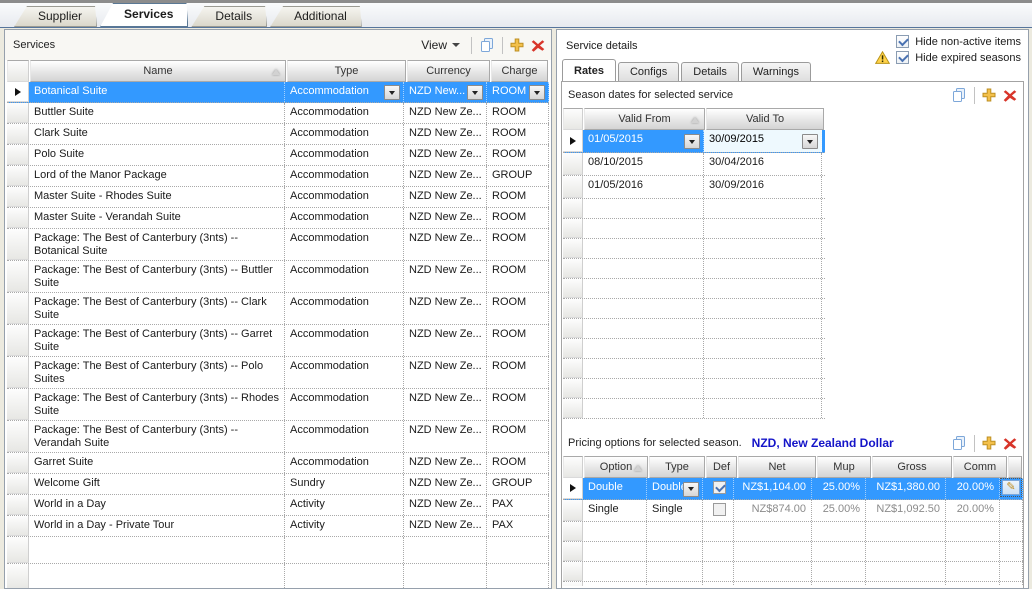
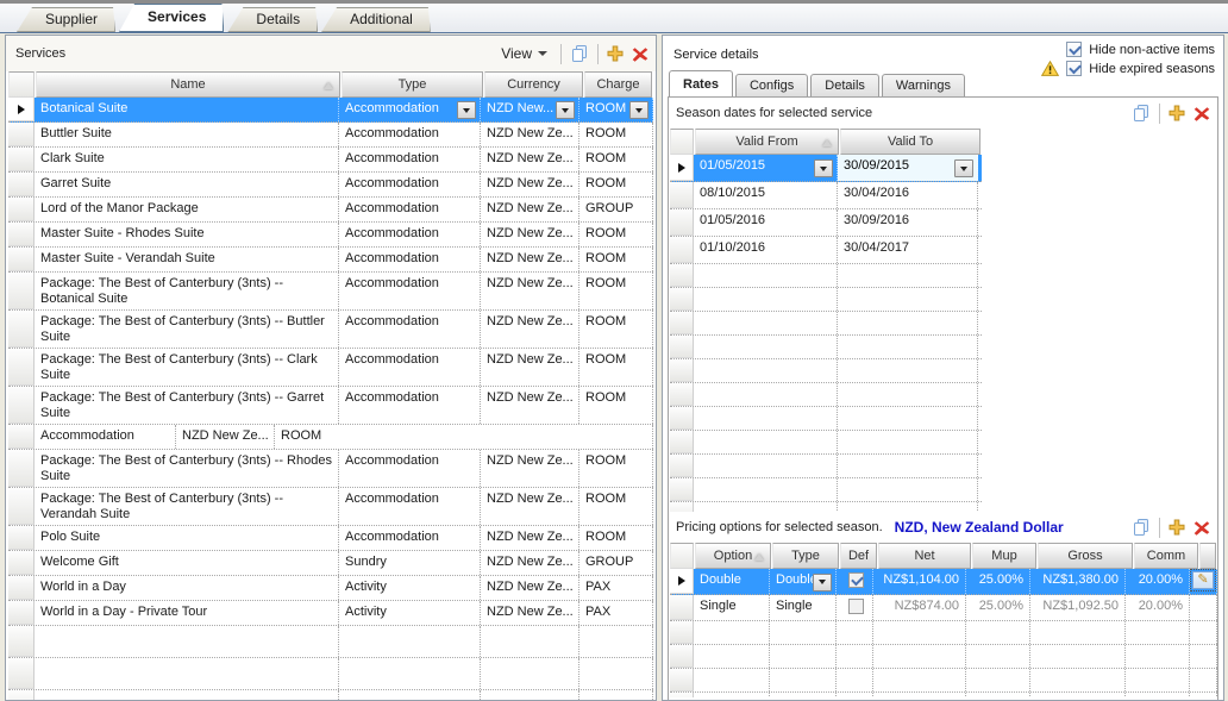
  Supplier
  Services
  Details
  Additional
  Services
  View
  Name
  Type
  Currency
  Charge
  Botanical Suite
  Accommodation
  NZD New...
  ROOM
  Buttler Suite
  Accommodation
  NZD New Ze...
  ROOM
  Clark Suite
  Accommodation
  NZD New Ze...
  ROOM
- Polo Suite
+ Garret Suite
  Accommodation
  NZD New Ze...
  ROOM
  Lord of the Manor Package
  Accommodation
  NZD New Ze...
  GROUP
  Master Suite - Rhodes Suite
  Accommodation
  NZD New Ze...
  ROOM
  Master Suite - Verandah Suite
  Accommodation
  NZD New Ze...
  ROOM
  Package: The Best of Canterbury (3nts) -- Botanical Suite
  Accommodation
  NZD New Ze...
  ROOM
  Package: The Best of Canterbury (3nts) -- Buttler Suite
  Accommodation
  NZD New Ze...
  ROOM
  Package: The Best of Canterbury (3nts) -- Clark Suite
  Accommodation
  NZD New Ze...
  ROOM
  Package: The Best of Canterbury (3nts) -- Garret Suite
  Accommodation
  NZD New Ze...
  ROOM
- Package: The Best of Canterbury (3nts) -- Polo Suites
  Accommodation
  NZD New Ze...
  ROOM
  Package: The Best of Canterbury (3nts) -- Rhodes Suite
  Accommodation
  NZD New Ze...
  ROOM
  Package: The Best of Canterbury (3nts) -- Verandah Suite
  Accommodation
  NZD New Ze...
  ROOM
- Garret Suite
+ Polo Suite
  Accommodation
  NZD New Ze...
  ROOM
  Welcome Gift
  Sundry
  NZD New Ze...
  GROUP
  World in a Day
  Activity
  NZD New Ze...
  PAX
  World in a Day - Private Tour
  Activity
  NZD New Ze...
  PAX
  Service details
  Hide non-active items
  Hide expired seasons
  Rates
  Configs
  Details
  Warnings
  Season dates for selected service
  Valid From
  Valid To
  01/05/2015
  30/09/2015
  08/10/2015
  30/04/2016
  01/05/2016
  30/09/2016
+ 01/10/2016
+ 30/04/2017
  Pricing options for selected season.
  NZD, New Zealand Dollar
  Option
  Type
  Def
  Net
  Mup
  Gross
  Comm
  Double
  Doubl
  NZ$1,104.00
  25.00%
  NZ$1,380.00
  20.00%
  ✎
  Single
  Single
  NZ$874.00
  25.00%
  NZ$1,092.50
  20.00%
